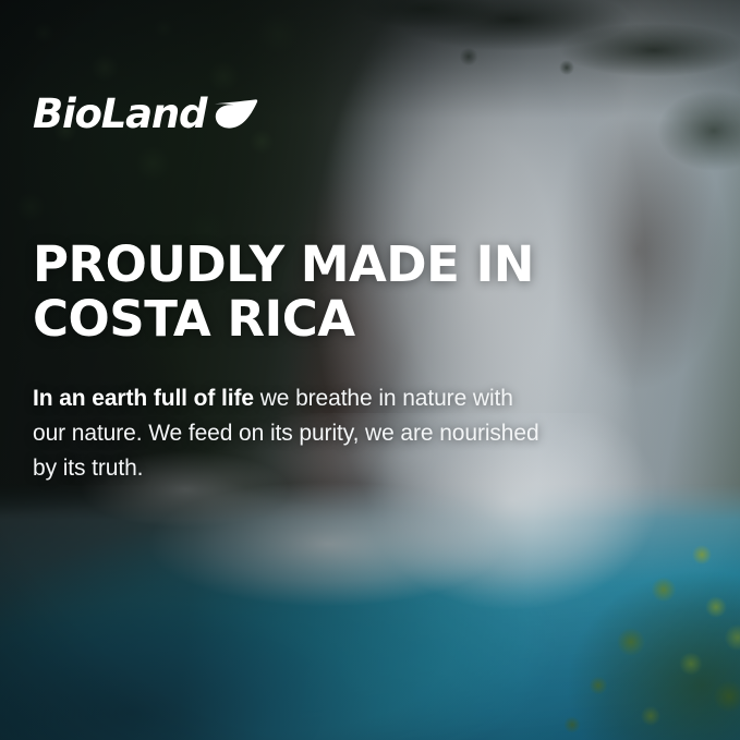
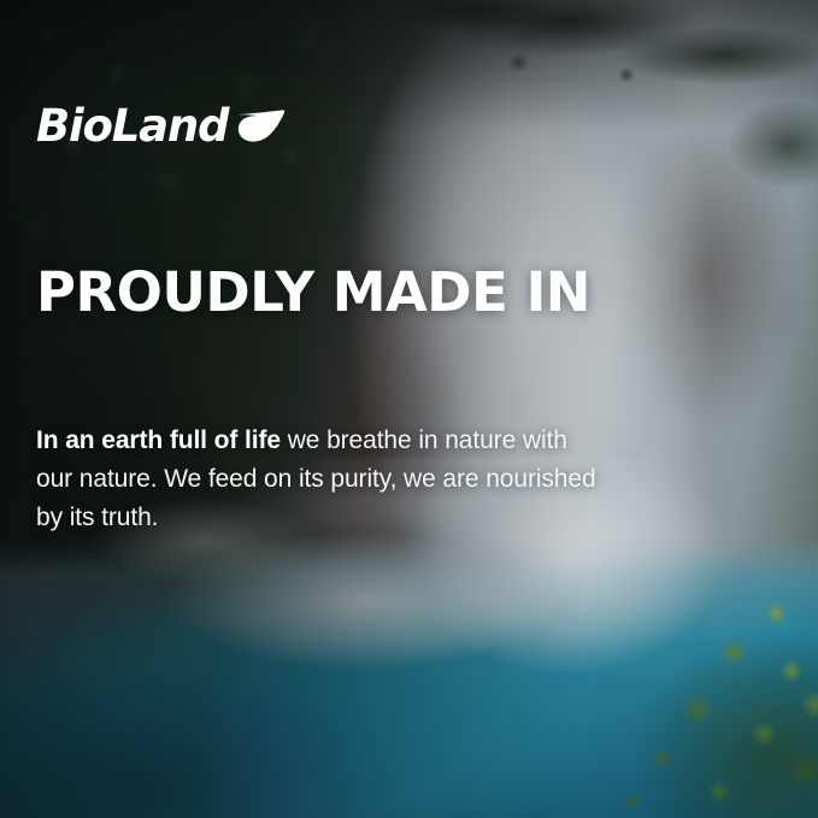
  BioLand
  PROUDLY MADE IN
- COSTA RICA
  In an earth full of life we breathe in nature with our nature. We feed on its purity, we are nourished by its truth.
